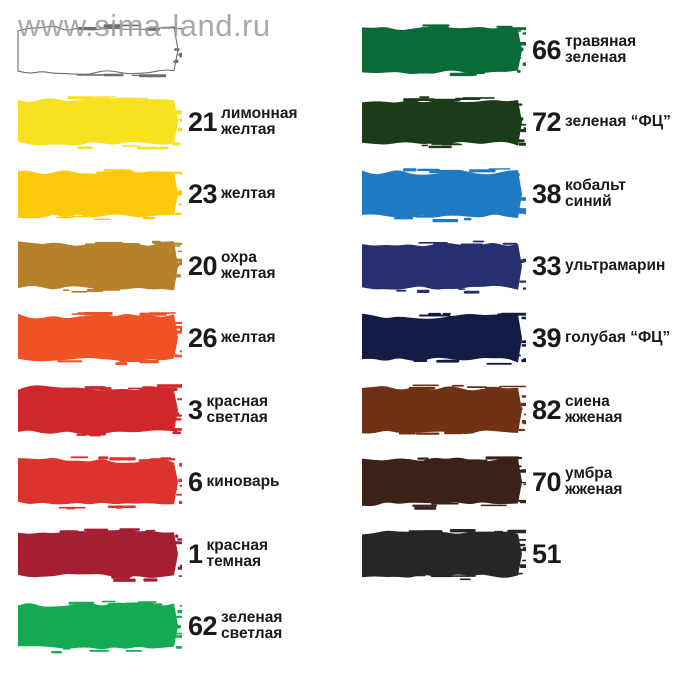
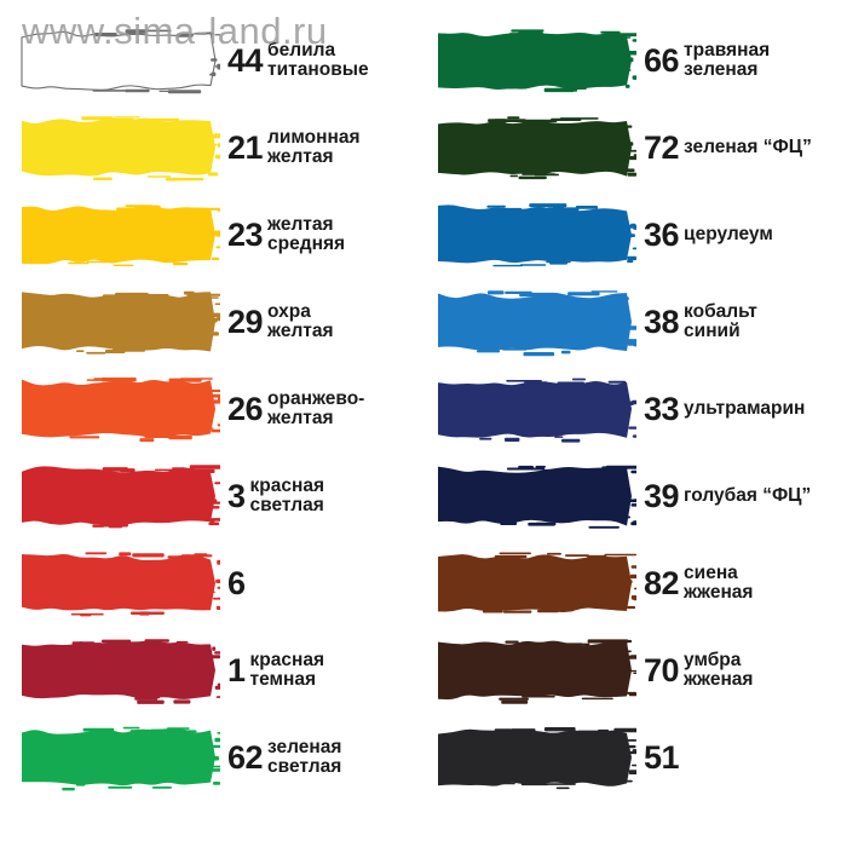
+ 44
+ белила
+ титановые
  21
  лимонная
  желтая
  23
  желтая
+ средняя
- 20
+ 29
  охра
  желтая
  26
+ оранжево-
  желтая
  3
  красная
  светлая
  6
- киноварь
  1
  красная
  темная
  62
  зеленая
  светлая
  66
  травяная
  зеленая
  72
  зеленая “ФЦ”
+ 36
+ церулеум
  38
  кобальт
  синий
  33
  ультрамарин
  39
  голубая “ФЦ”
  82
  сиена
  жженая
  70
  умбра
  жженая
  51
  www.sima-land.ru
